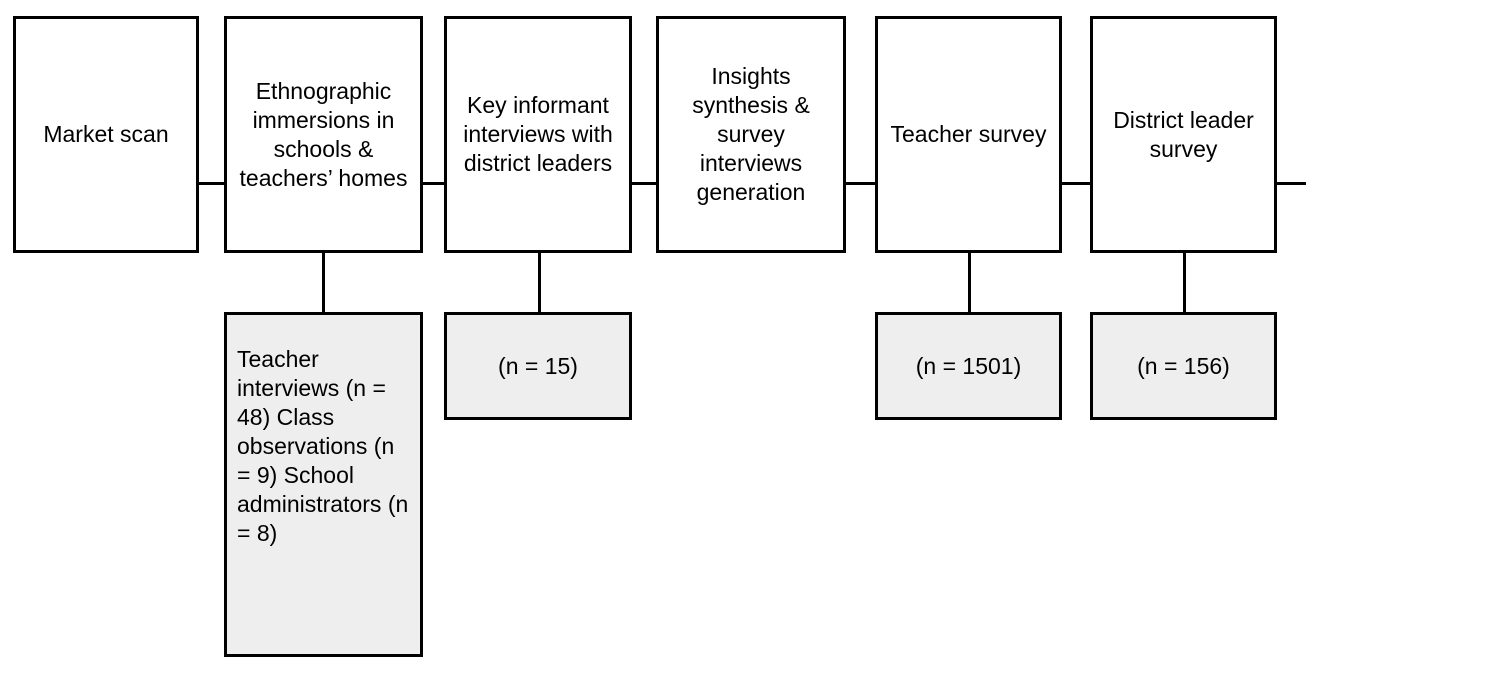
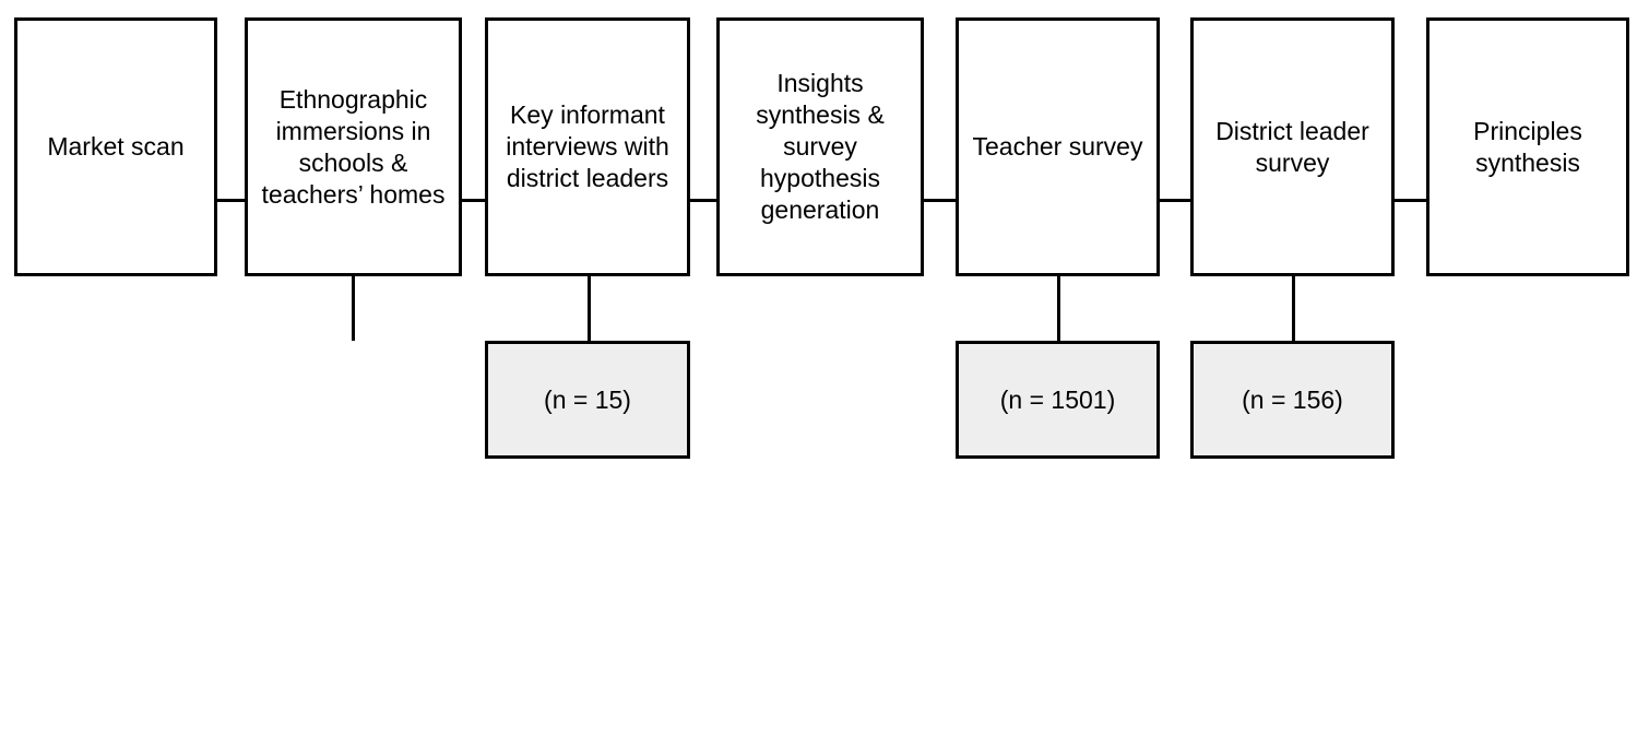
  Market scan
  Ethnographic immersions in schools & teachers’ homes
- Teacher interviews (n = 48) Class observations (n = 9) School administrators (n = 8)
  Key informant interviews with district leaders
  (n = 15)
- Insights synthesis & survey interviews generation
+ Insights synthesis & survey hypothesis generation
  Teacher survey
  (n = 1501)
  District leader survey
  (n = 156)
+ Principles synthesis
